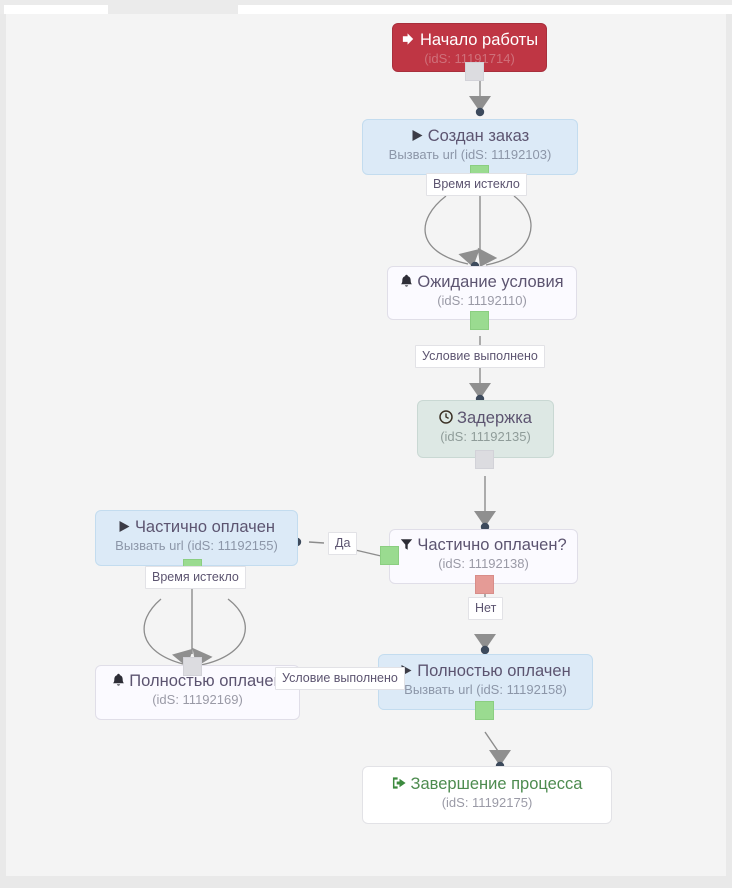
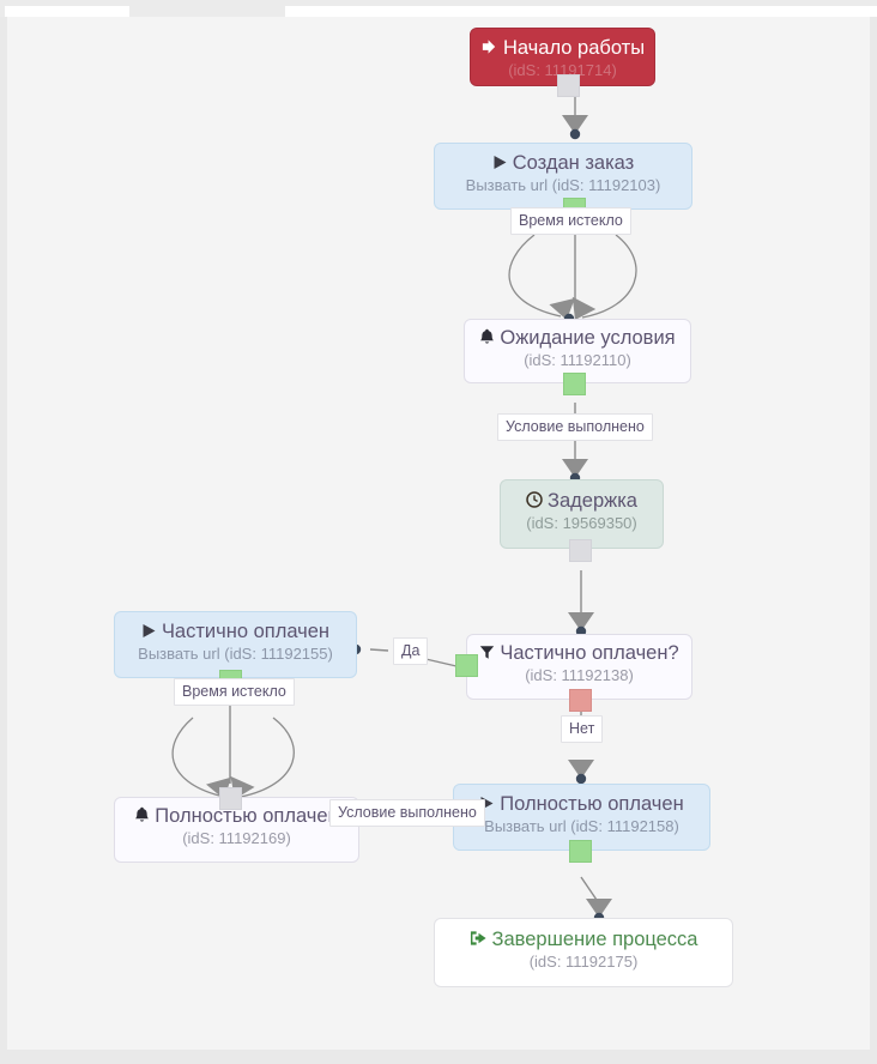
  Начало работы
  (idS: 11191714)
  Создан заказ
  Вызвать url (idS: 11192103)
  Время истекло
  Ожидание условия
  (idS: 11192110)
  Условие выполнено
  Задержка
- (idS: 11192135)
+ (idS: 19569350)
  Частично оплачен?
  (idS: 11192138)
  Да
  Нет
  Частично оплачен
  Вызвать url (idS: 11192155)
  Время истекло
  Полностью оплаче
  (idS: 11192169)
  Полностью оплачен
  Вызвать url (idS: 11192158)
  Условие выполнено
  Завершение процесса
  (idS: 11192175)
